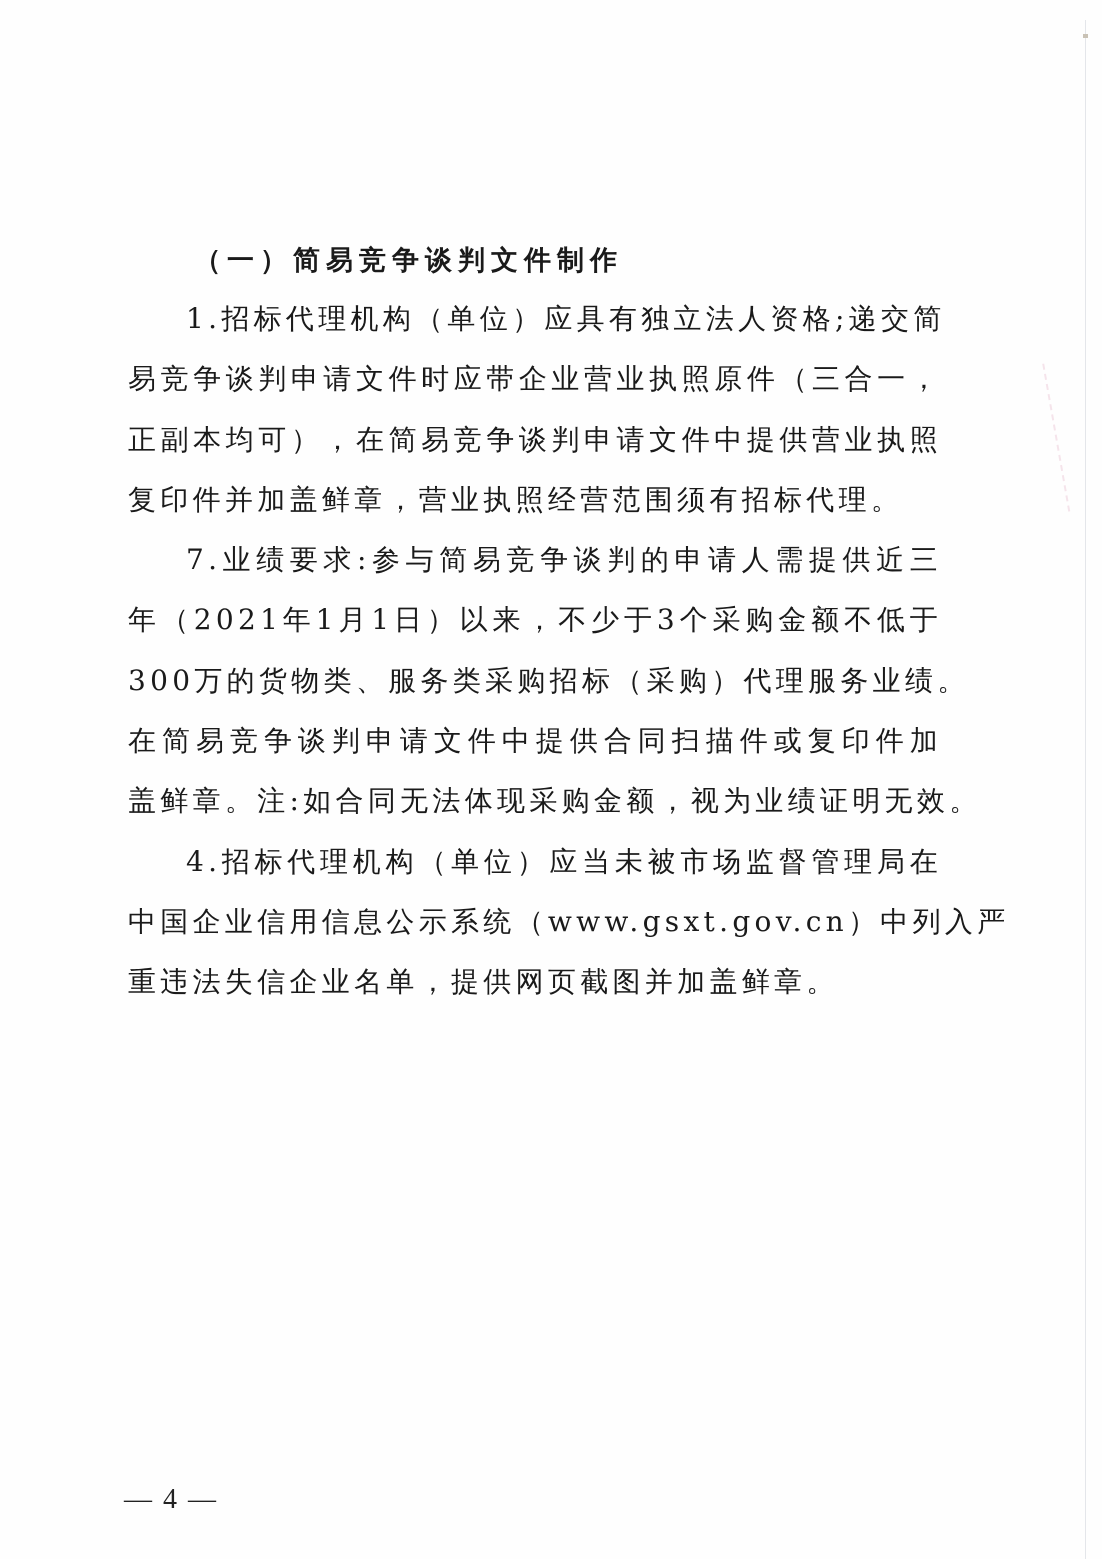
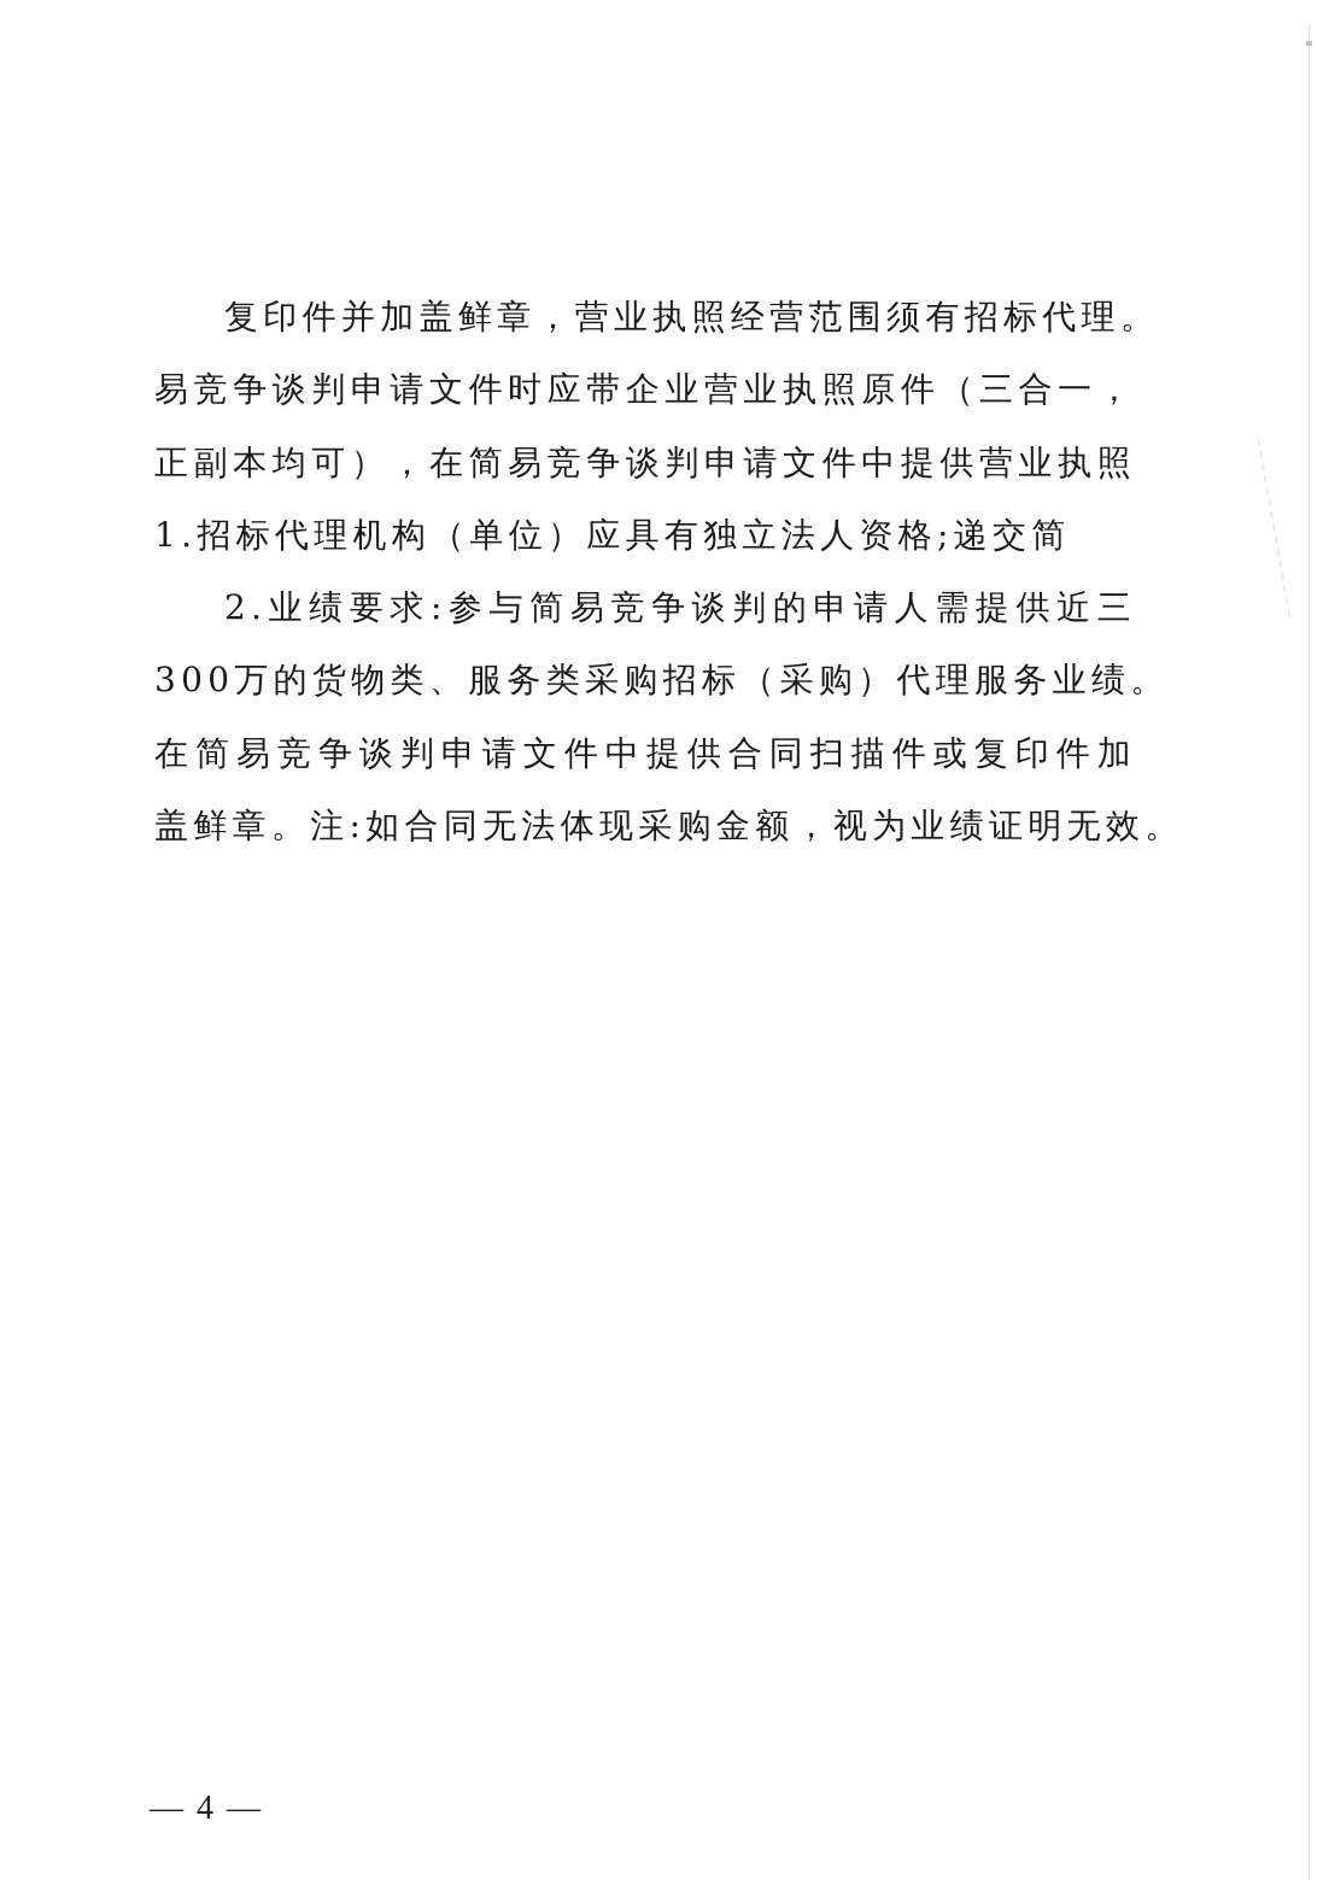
- （一）简易竞争谈判文件制作
- 1.招标代理机构（单位）应具有独立法人资格;递交简
+ 复印件并加盖鲜章，营业执照经营范围须有招标代理。
  易竞争谈判申请文件时应带企业营业执照原件（三合一，
  正副本均可），在简易竞争谈判申请文件中提供营业执照
- 复印件并加盖鲜章，营业执照经营范围须有招标代理。
+ 1.招标代理机构（单位）应具有独立法人资格;递交简
- 7.业绩要求:参与简易竞争谈判的申请人需提供近三
+ 2.业绩要求:参与简易竞争谈判的申请人需提供近三
- 年（2021年1月1日）以来，不少于3个采购金额不低于
  300万的货物类、服务类采购招标（采购）代理服务业绩。
  在简易竞争谈判申请文件中提供合同扫描件或复印件加
  盖鲜章。注:如合同无法体现采购金额，视为业绩证明无效。
- 4.招标代理机构（单位）应当未被市场监督管理局在
- 中国企业信用信息公示系统（www.gsxt.gov.cn）中列入严
- 重违法失信企业名单，提供网页截图并加盖鲜章。
  — 4 —
